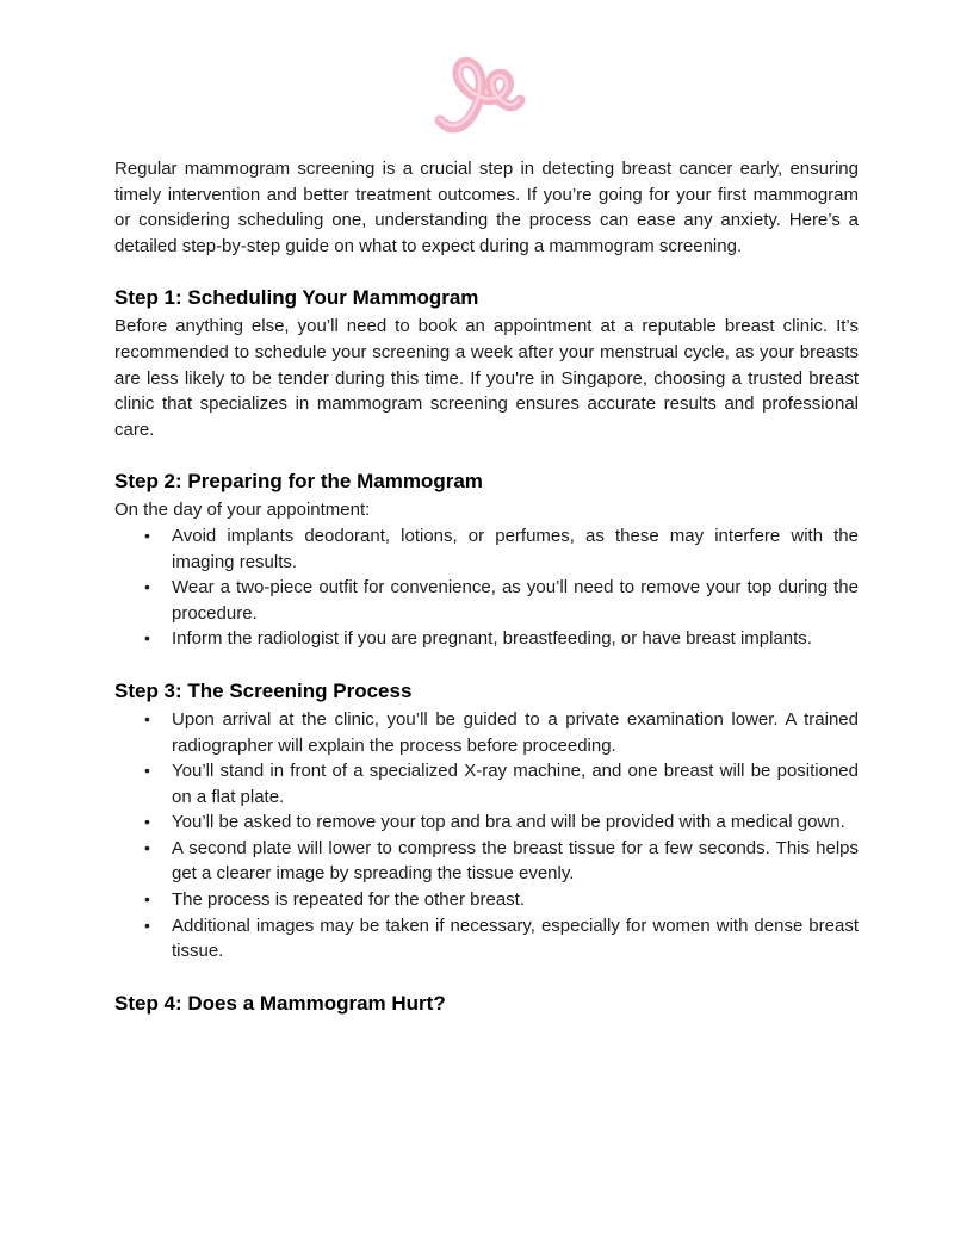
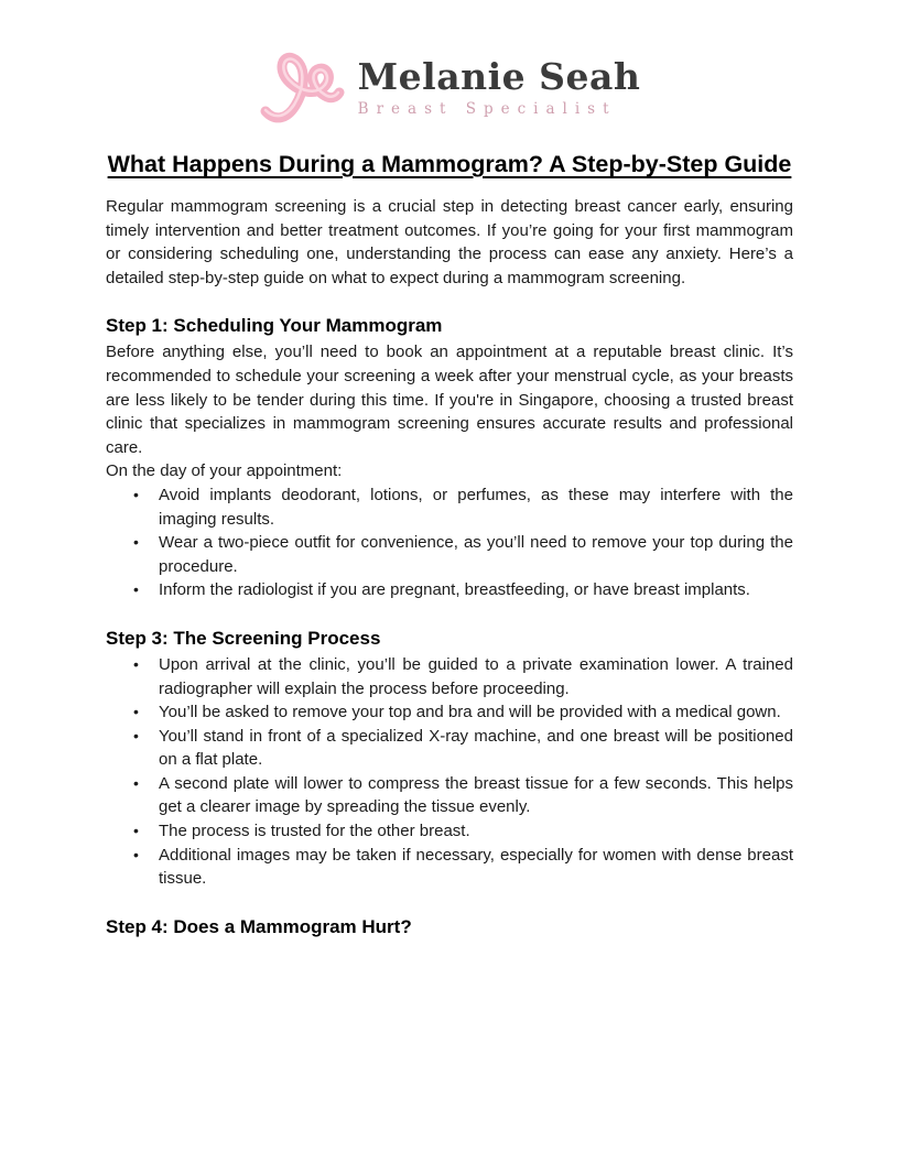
+ Melanie Seah
+ Breast Specialist
+ What Happens During a Mammogram? A Step-by-Step Guide
  Regular mammogram screening is a crucial step in detecting breast cancer early, ensuring timely intervention and better treatment outcomes. If you’re going for your first mammogram or considering scheduling one, understanding the process can ease any anxiety. Here’s a detailed step-by-step guide on what to expect during a mammogram screening.
  Step 1: Scheduling Your Mammogram
  Before anything else, you’ll need to book an appointment at a reputable breast clinic. It’s recommended to schedule your screening a week after your menstrual cycle, as your breasts are less likely to be tender during this time. If you're in Singapore, choosing a trusted breast clinic that specializes in mammogram screening ensures accurate results and professional care.
- Step 2: Preparing for the Mammogram
  On the day of your appointment:
  •
  Avoid implants deodorant, lotions, or perfumes, as these may interfere with the imaging results.
  •
  Wear a two-piece outfit for convenience, as you’ll need to remove your top during the procedure.
  •
  Inform the radiologist if you are pregnant, breastfeeding, or have breast implants.
  Step 3: The Screening Process
  •
  Upon arrival at the clinic, you’ll be guided to a private examination lower. A trained radiographer will explain the process before proceeding.
  •
- You’ll stand in front of a specialized X-ray machine, and one breast will be positioned on a flat plate.
+ You’ll be asked to remove your top and bra and will be provided with a medical gown.
  •
- You’ll be asked to remove your top and bra and will be provided with a medical gown.
+ You’ll stand in front of a specialized X-ray machine, and one breast will be positioned on a flat plate.
  •
  A second plate will lower to compress the breast tissue for a few seconds. This helps get a clearer image by spreading the tissue evenly.
  •
- The process is repeated for the other breast.
+ The process is trusted for the other breast.
  •
  Additional images may be taken if necessary, especially for women with dense breast tissue.
  Step 4: Does a Mammogram Hurt?
